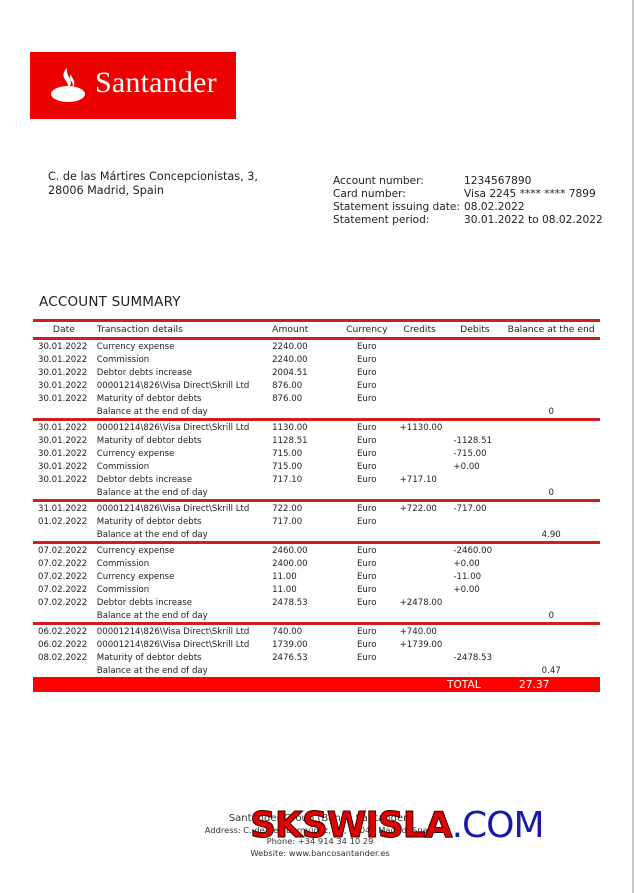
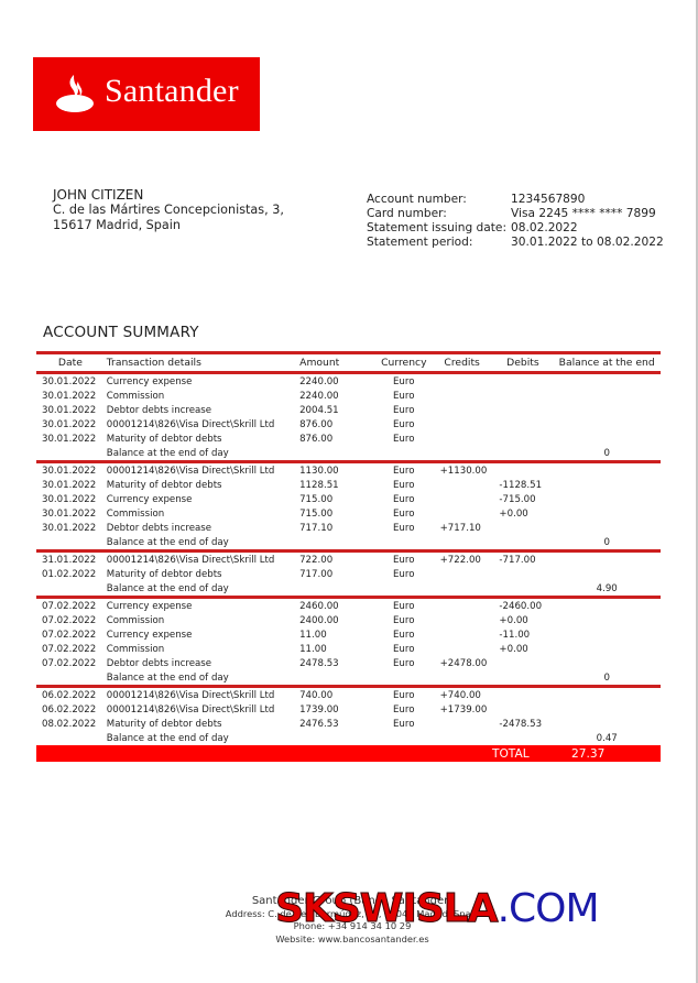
  Santander
+ JOHN CITIZEN
  C. de las Mártires Concepcionistas, 3,
- 28006 Madrid, Spain
+ 15617 Madrid, Spain
  Account number:
  1234567890
  Card number:
  Visa 2245 **** **** 7899
  Statement issuing date:
  08.02.2022
  Statement period:
  30.01.2022 to 08.02.2022
  ACCOUNT SUMMARY
  Date
  Transaction details
  Amount
  Currency
  Credits
  Debits
  Balance at the end
  30.01.2022
  Currency expense
  2240.00
  Euro
  30.01.2022
  Commission
  2240.00
  Euro
  30.01.2022
  Debtor debts increase
  2004.51
  Euro
  30.01.2022
  00001214\826\Visa Direct\Skrill Ltd
  876.00
  Euro
  30.01.2022
  Maturity of debtor debts
  876.00
  Euro
  Balance at the end of day
  0
  30.01.2022
  00001214\826\Visa Direct\Skrill Ltd
  1130.00
  Euro
  +1130.00
  30.01.2022
  Maturity of debtor debts
  1128.51
  Euro
  -1128.51
  30.01.2022
  Currency expense
  715.00
  Euro
  -715.00
  30.01.2022
  Commission
  715.00
  Euro
  +0.00
  30.01.2022
  Debtor debts increase
  717.10
  Euro
  +717.10
  Balance at the end of day
  0
  31.01.2022
  00001214\826\Visa Direct\Skrill Ltd
  722.00
  Euro
  +722.00
  -717.00
  01.02.2022
  Maturity of debtor debts
  717.00
  Euro
  Balance at the end of day
  4.90
  07.02.2022
  Currency expense
  2460.00
  Euro
  -2460.00
  07.02.2022
  Commission
  2400.00
  Euro
  +0.00
  07.02.2022
  Currency expense
  11.00
  Euro
  -11.00
  07.02.2022
  Commission
  11.00
  Euro
  +0.00
  07.02.2022
  Debtor debts increase
  2478.53
  Euro
  +2478.00
  Balance at the end of day
  0
  06.02.2022
  00001214\826\Visa Direct\Skrill Ltd
  740.00
  Euro
  +740.00
  06.02.2022
  00001214\826\Visa Direct\Skrill Ltd
  1739.00
  Euro
  +1739.00
  08.02.2022
  Maturity of debtor debts
  2476.53
  Euro
  -2478.53
  Balance at the end of day
  0.47
  TOTAL
  27.37
  Santander Group (Banco Santander)
  Address: C. de Cea Bermúdez, 55, 28040 Madrid, Spain
  Phone: +34 914 34 10 29
  Website: www.bancosantander.es
  SKSWISLA.COM
